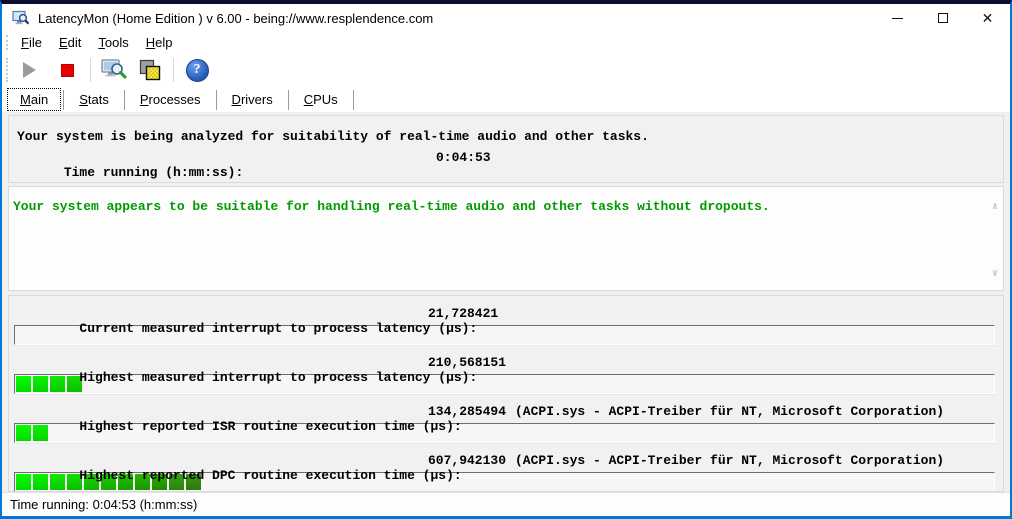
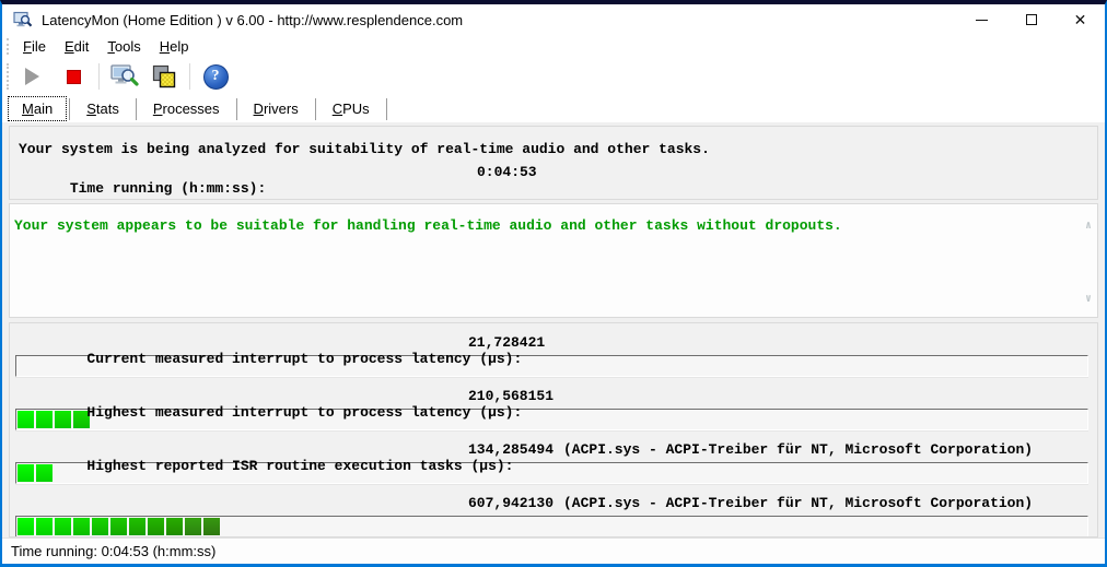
- LatencyMon (Home Edition ) v 6.00 - being://www.resplendence.com
+ LatencyMon (Home Edition ) v 6.00 - http://www.resplendence.com
  ✕
  File
  Edit
  Tools
  Help
  ?
  Main
  Stats
  Processes
  Drivers
  CPUs
  Your system is being analyzed for suitability of real-time audio and other tasks.
  Time running (h:mm:ss):
  0:04:53
  Your system appears to be suitable for handling real-time audio and other tasks without dropouts.
  ∧
  ∨
  Current measured interrupt to process latency (µs):
  21,728421
  Highest measured interrupt to process latency (µs):
  210,568151
- Highest reported ISR routine execution time (µs):
+ Highest reported ISR routine execution tasks (µs):
  134,285494
  (ACPI.sys - ACPI-Treiber für NT, Microsoft Corporation)
- Highest reported DPC routine execution time (µs):
  607,942130
  (ACPI.sys - ACPI-Treiber für NT, Microsoft Corporation)
  Time running: 0:04:53 (h:mm:ss)
